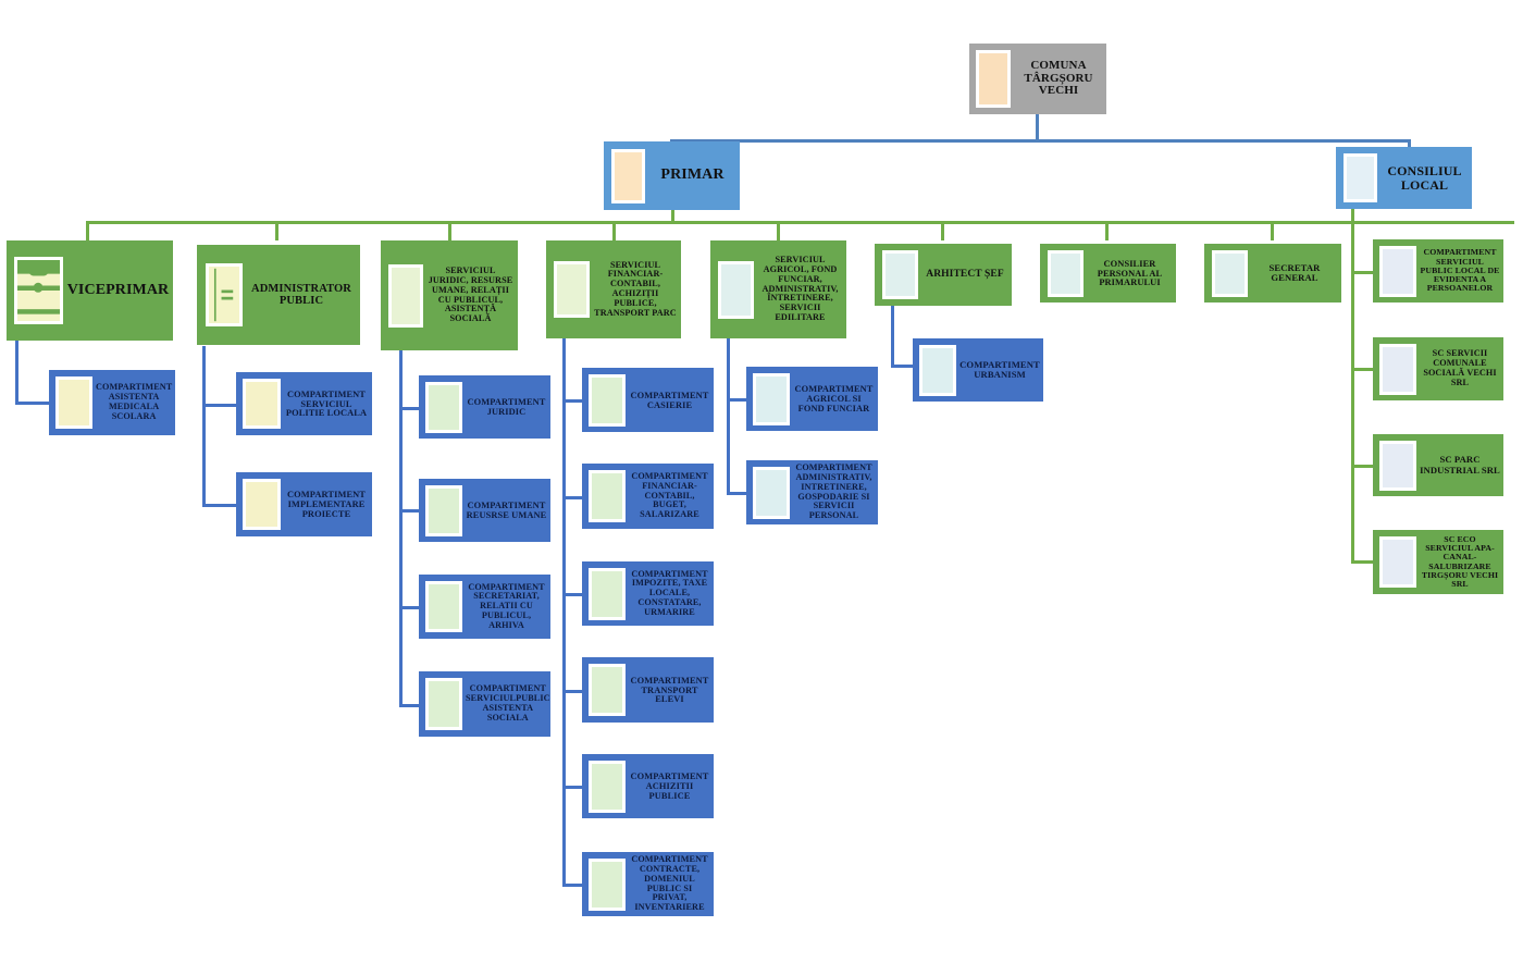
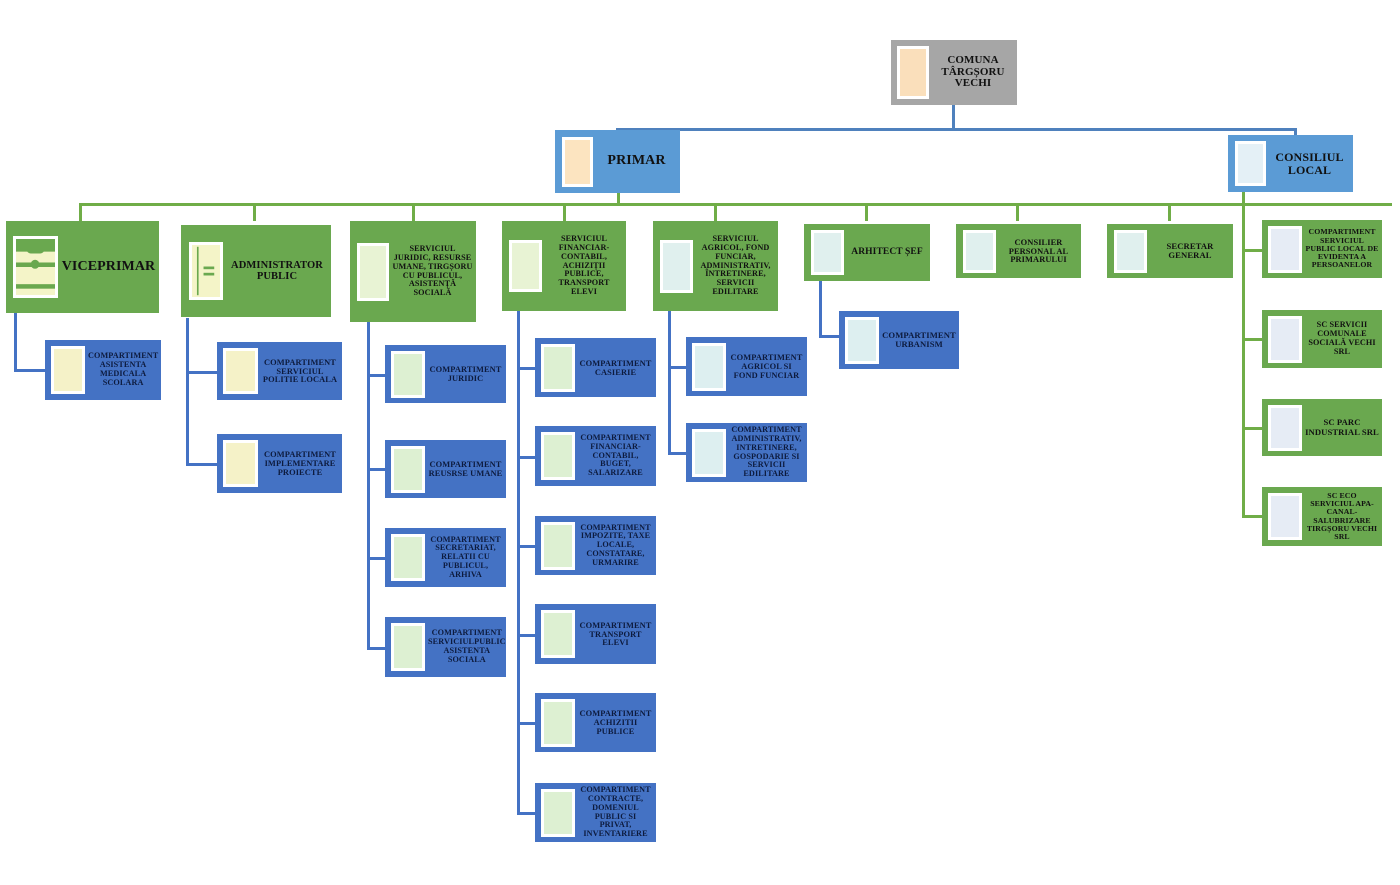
  COMUNA TÂRGȘORU VECHI
  PRIMAR
  CONSILIUL LOCAL
  VICEPRIMAR
  ADMINISTRATOR PUBLIC
- SERVICIUL JURIDIC, RESURSE UMANE, RELAȚII CU PUBLICUL, ASISTENȚĂ SOCIALĂ
+ SERVICIUL JURIDIC, RESURSE UMANE, TIRGȘORU CU PUBLICUL, ASISTENȚĂ SOCIALĂ
- SERVICIUL FINANCIAR-CONTABIL, ACHIZIȚII PUBLICE, TRANSPORT PARC
+ SERVICIUL FINANCIAR-CONTABIL, ACHIZIȚII PUBLICE, TRANSPORT ELEVI
  SERVICIUL AGRICOL, FOND FUNCIAR, ADMINISTRATIV, ÎNTRETINERE, SERVICII EDILITARE
  ARHITECT ȘEF
  CONSILIER PERSONAL AL PRIMARULUI
  SECRETAR GENERAL
  COMPARTIMENT ASISTENTA MEDICALA SCOLARA
  COMPARTIMENT SERVICIUL POLITIE LOCALA
  COMPARTIMENT IMPLEMENTARE PROIECTE
  COMPARTIMENT JURIDIC
  COMPARTIMENT REUSRSE UMANE
  COMPARTIMENT SECRETARIAT, RELATII CU PUBLICUL, ARHIVA
  COMPARTIMENT SERVICIULPUBLIC ASISTENTA SOCIALA
  COMPARTIMENT CASIERIE
  COMPARTIMENT FINANCIAR-CONTABIL, BUGET, SALARIZARE
  COMPARTIMENT IMPOZITE, TAXE LOCALE, CONSTATARE, URMARIRE
  COMPARTIMENT TRANSPORT ELEVI
  COMPARTIMENT ACHIZITII PUBLICE
  COMPARTIMENT CONTRACTE, DOMENIUL PUBLIC SI PRIVAT, INVENTARIERE
  COMPARTIMENT AGRICOL SI FOND FUNCIAR
- COMPARTIMENT ADMINISTRATIV, INTRETINERE, GOSPODARIE SI SERVICII PERSONAL
+ COMPARTIMENT ADMINISTRATIV, INTRETINERE, GOSPODARIE SI SERVICII EDILITARE
  COMPARTIMENT URBANISM
  COMPARTIMENT SERVICIUL PUBLIC LOCAL DE EVIDENTA A PERSOANELOR
  SC SERVICII COMUNALE SOCIALĂ VECHI SRL
  SC PARC INDUSTRIAL SRL
  SC ECO SERVICIUL APA-CANAL-SALUBRIZARE TIRGȘORU VECHI SRL
